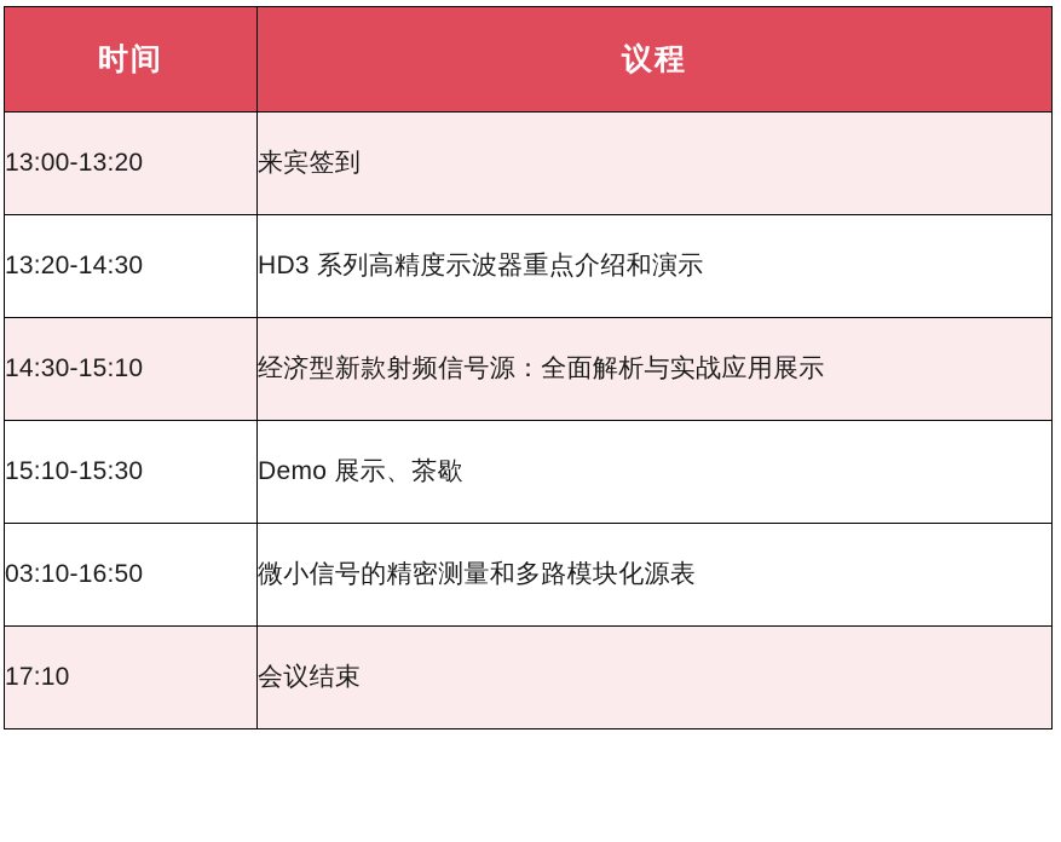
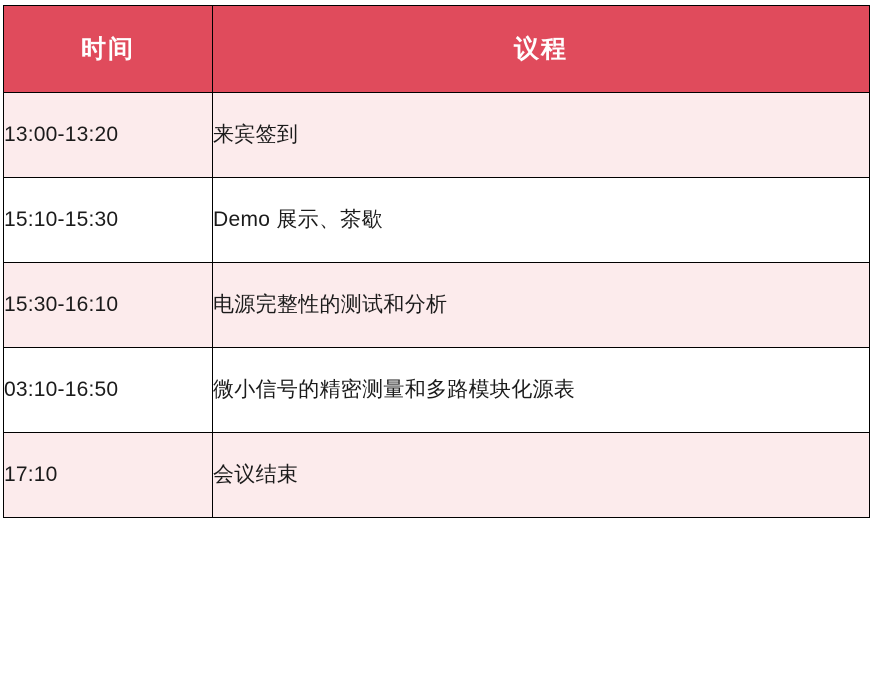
  时间	议程
  13:00-13:20	来宾签到
- 13:20-14:30	HD3 系列高精度示波器重点介绍和演示
- 14:30-15:10	经济型新款射频信号源：全面解析与实战应用展示
  15:10-15:30	Demo 展示、茶歇
+ 15:30-16:10	电源完整性的测试和分析
  03:10-16:50	微小信号的精密测量和多路模块化源表
  17:10	会议结束
